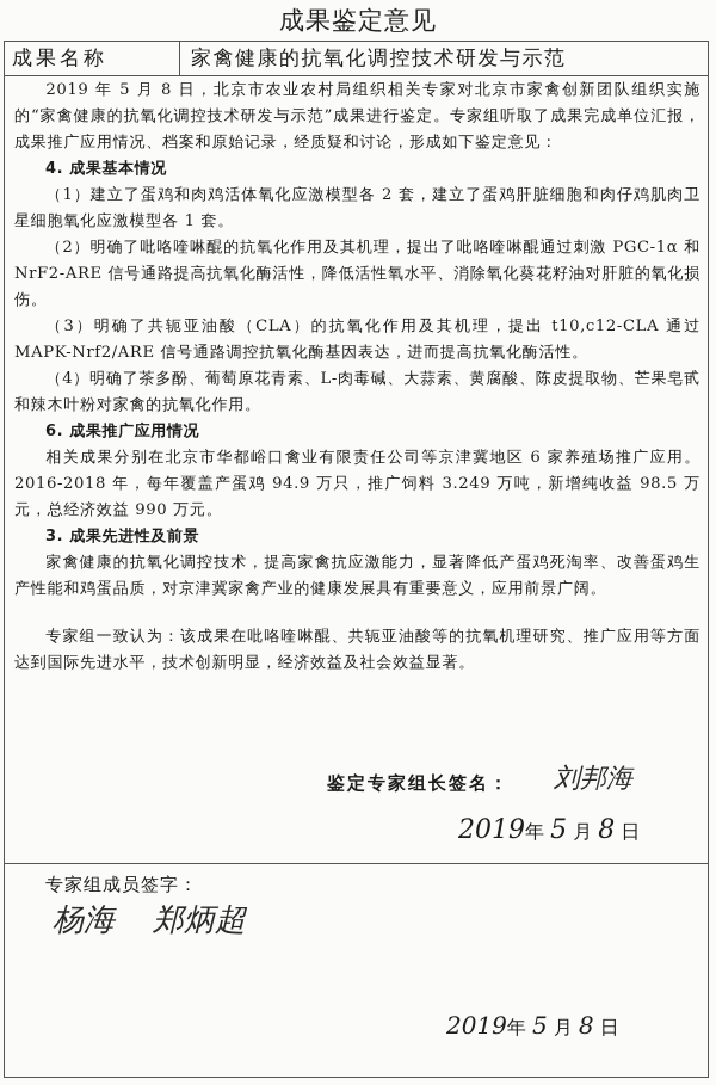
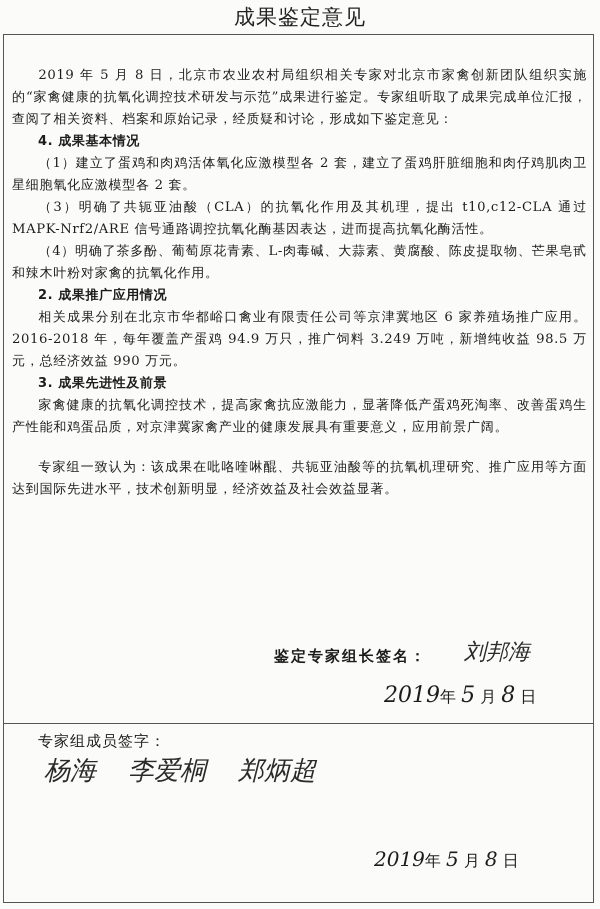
  成果鉴定意见
- 成果名称
- 家禽健康的抗氧化调控技术研发与示范
- 2019 年 5 月 8 日，北京市农业农村局组织相关专家对北京市家禽创新团队组织实施的“家禽健康的抗氧化调控技术研发与示范”成果进行鉴定。专家组听取了成果完成单位汇报，成果推广应用情况、档案和原始记录，经质疑和讨论，形成如下鉴定意见：
+ 2019 年 5 月 8 日，北京市农业农村局组织相关专家对北京市家禽创新团队组织实施的“家禽健康的抗氧化调控技术研发与示范”成果进行鉴定。专家组听取了成果完成单位汇报，查阅了相关资料、档案和原始记录，经质疑和讨论，形成如下鉴定意见：
  4. 成果基本情况
- （1）建立了蛋鸡和肉鸡活体氧化应激模型各 2 套，建立了蛋鸡肝脏细胞和肉仔鸡肌肉卫星细胞氧化应激模型各 1 套。
+ （1）建立了蛋鸡和肉鸡活体氧化应激模型各 2 套，建立了蛋鸡肝脏细胞和肉仔鸡肌肉卫星细胞氧化应激模型各 2 套。
- （2）明确了吡咯喹啉醌的抗氧化作用及其机理，提出了吡咯喹啉醌通过刺激 PGC-1α 和 NrF2-ARE 信号通路提高抗氧化酶活性，降低活性氧水平、消除氧化葵花籽油对肝脏的氧化损伤。
  （3）明确了共轭亚油酸（CLA）的抗氧化作用及其机理，提出 t10,c12-CLA 通过 MAPK-Nrf2/ARE 信号通路调控抗氧化酶基因表达，进而提高抗氧化酶活性。
  （4）明确了茶多酚、葡萄原花青素、L-肉毒碱、大蒜素、黄腐酸、陈皮提取物、芒果皂甙和辣木叶粉对家禽的抗氧化作用。
- 6. 成果推广应用情况
+ 2. 成果推广应用情况
  相关成果分别在北京市华都峪口禽业有限责任公司等京津冀地区 6 家养殖场推广应用。2016-2018 年，每年覆盖产蛋鸡 94.9 万只，推广饲料 3.249 万吨，新增纯收益 98.5 万元，总经济效益 990 万元。
  3. 成果先进性及前景
  家禽健康的抗氧化调控技术，提高家禽抗应激能力，显著降低产蛋鸡死淘率、改善蛋鸡生产性能和鸡蛋品质，对京津冀家禽产业的健康发展具有重要意义，应用前景广阔。
  专家组一致认为：该成果在吡咯喹啉醌、共轭亚油酸等的抗氧机理研究、推广应用等方面达到国际先进水平，技术创新明显，经济效益及社会效益显著。
  鉴定专家组长签名：
  刘邦海
  2019年 5 月 8 日
  专家组成员签字：
  杨海
+ 李爱桐
  郑炳超
  2019年 5 月 8 日
